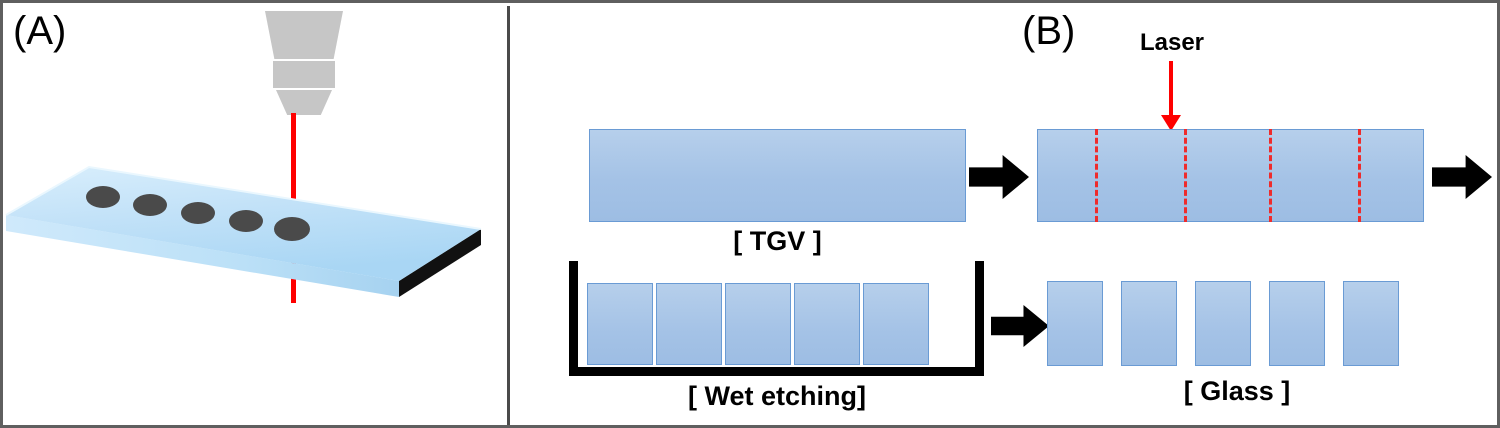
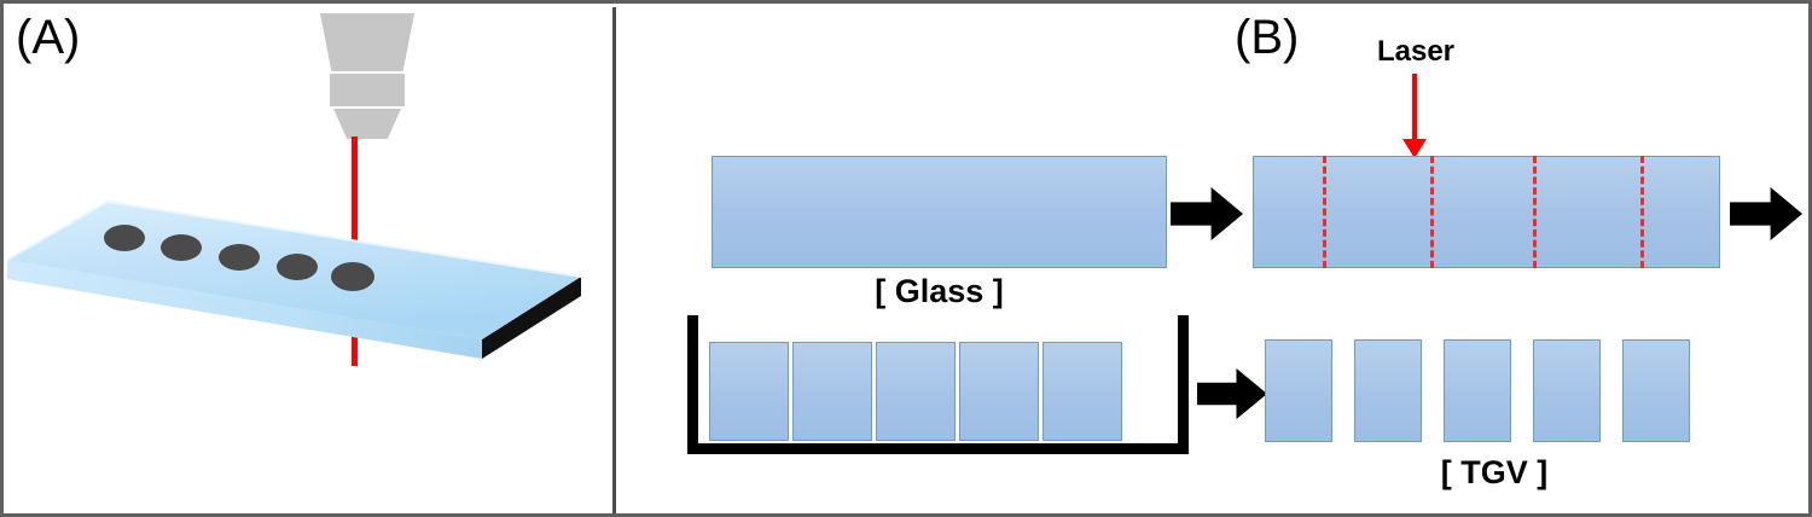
  (A)
  (B)
- [ TGV ]
+ [ Glass ]
  Laser
- [ Wet etching]
- [ Glass ]
+ [ TGV ]
